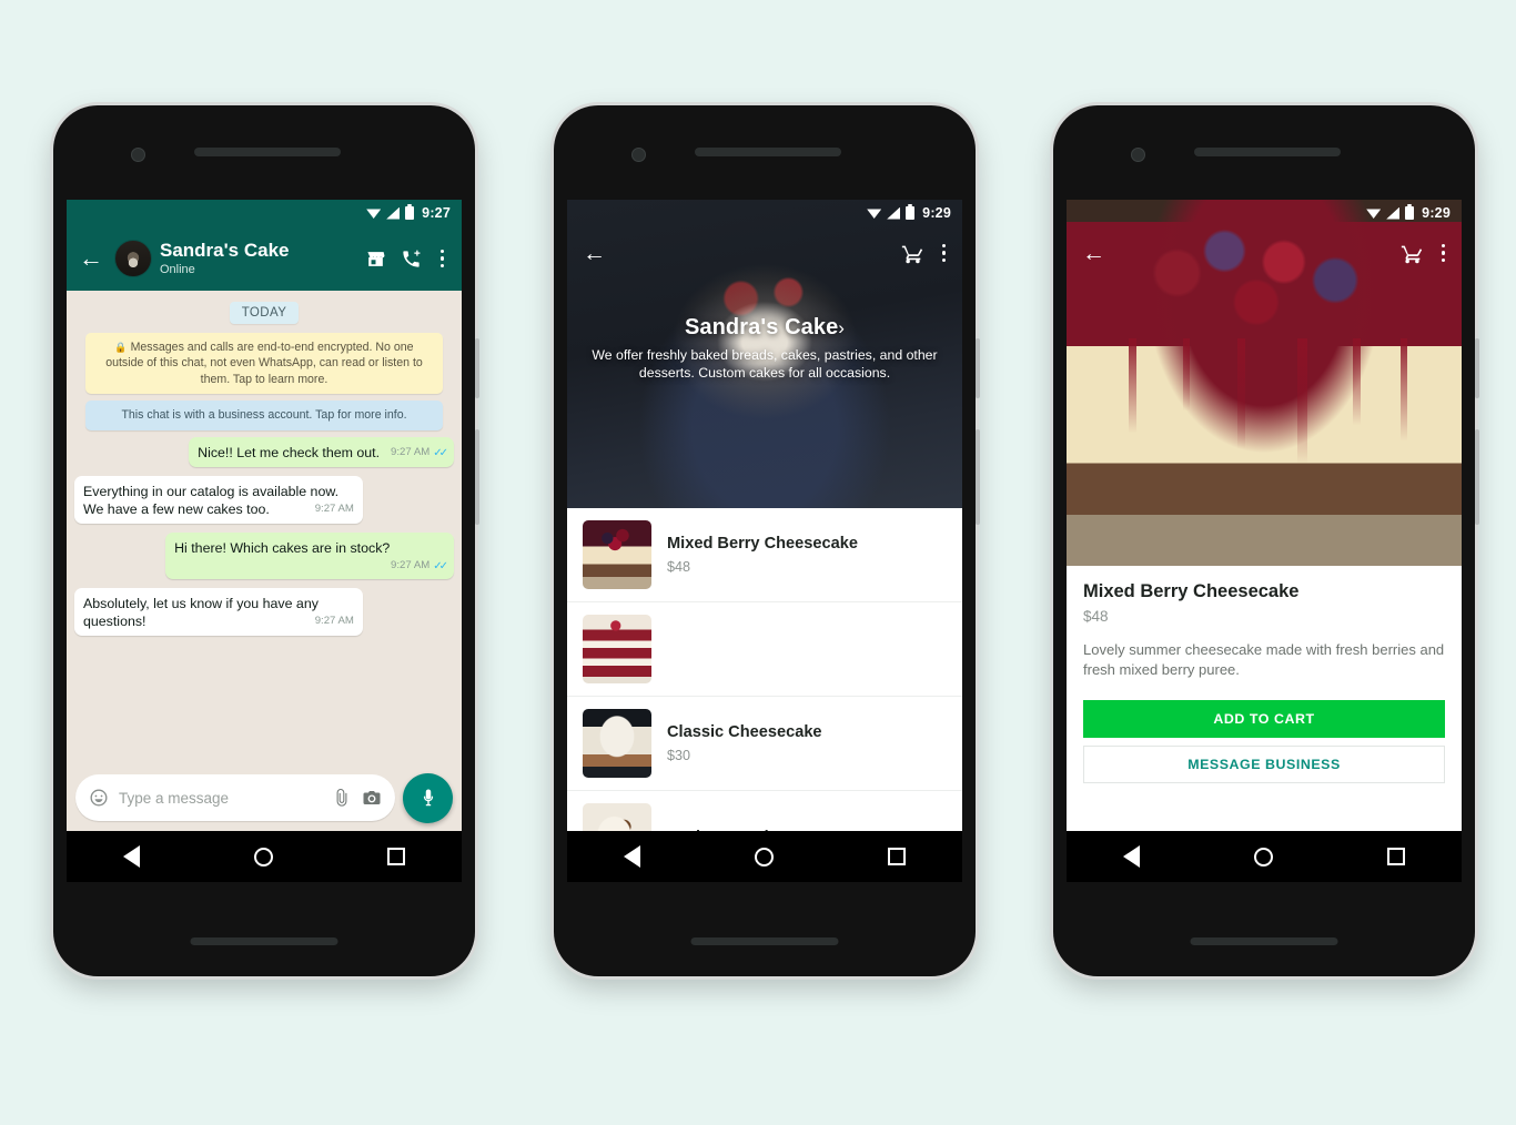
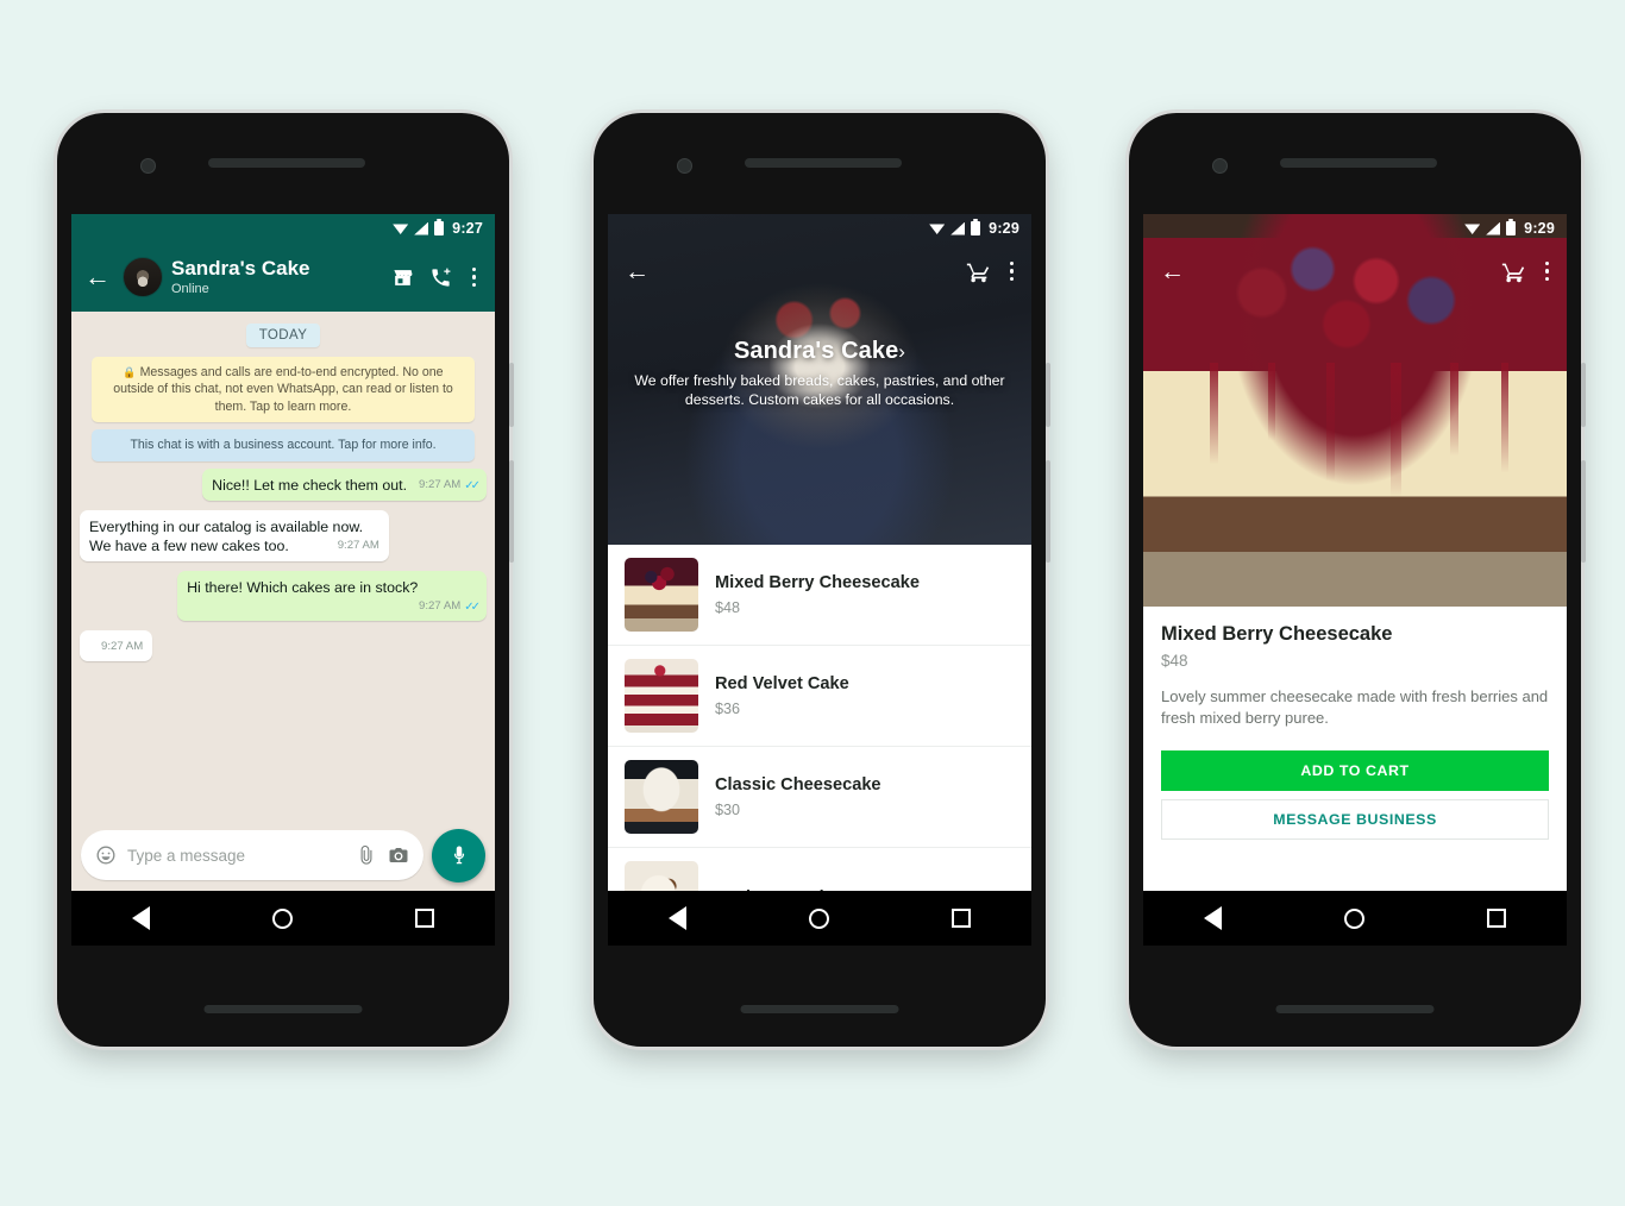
  9:27
  ←
  Sandra's Cake
  Online
  TODAY
  🔒 Messages and calls are end-to-end encrypted. No one outside of this chat, not even WhatsApp, can read or listen to them. Tap to learn more.
  This chat is with a business account. Tap for more info.
  Nice!! Let me check them out.
  9:27 AM
  ✓✓
  Everything in our catalog is available now. We have a few new cakes too.
  9:27 AM
  Hi there! Which cakes are in stock?
  9:27 AM
  ✓✓
- Absolutely, let us know if you have any questions!
  9:27 AM
  Type a message
  9:29
  ←
  Sandra's Cake›
  We offer freshly baked breads, cakes, pastries, and other desserts. Custom cakes for all occasions.
  Mixed Berry Cheesecake
  $48
+ Red Velvet Cake
+ $36
  Classic Cheesecake
  $30
  9:29
  ←
  Mixed Berry Cheesecake
  $48
  Lovely summer cheesecake made with fresh berries and fresh mixed berry puree.
  ADD TO CART
  MESSAGE BUSINESS
